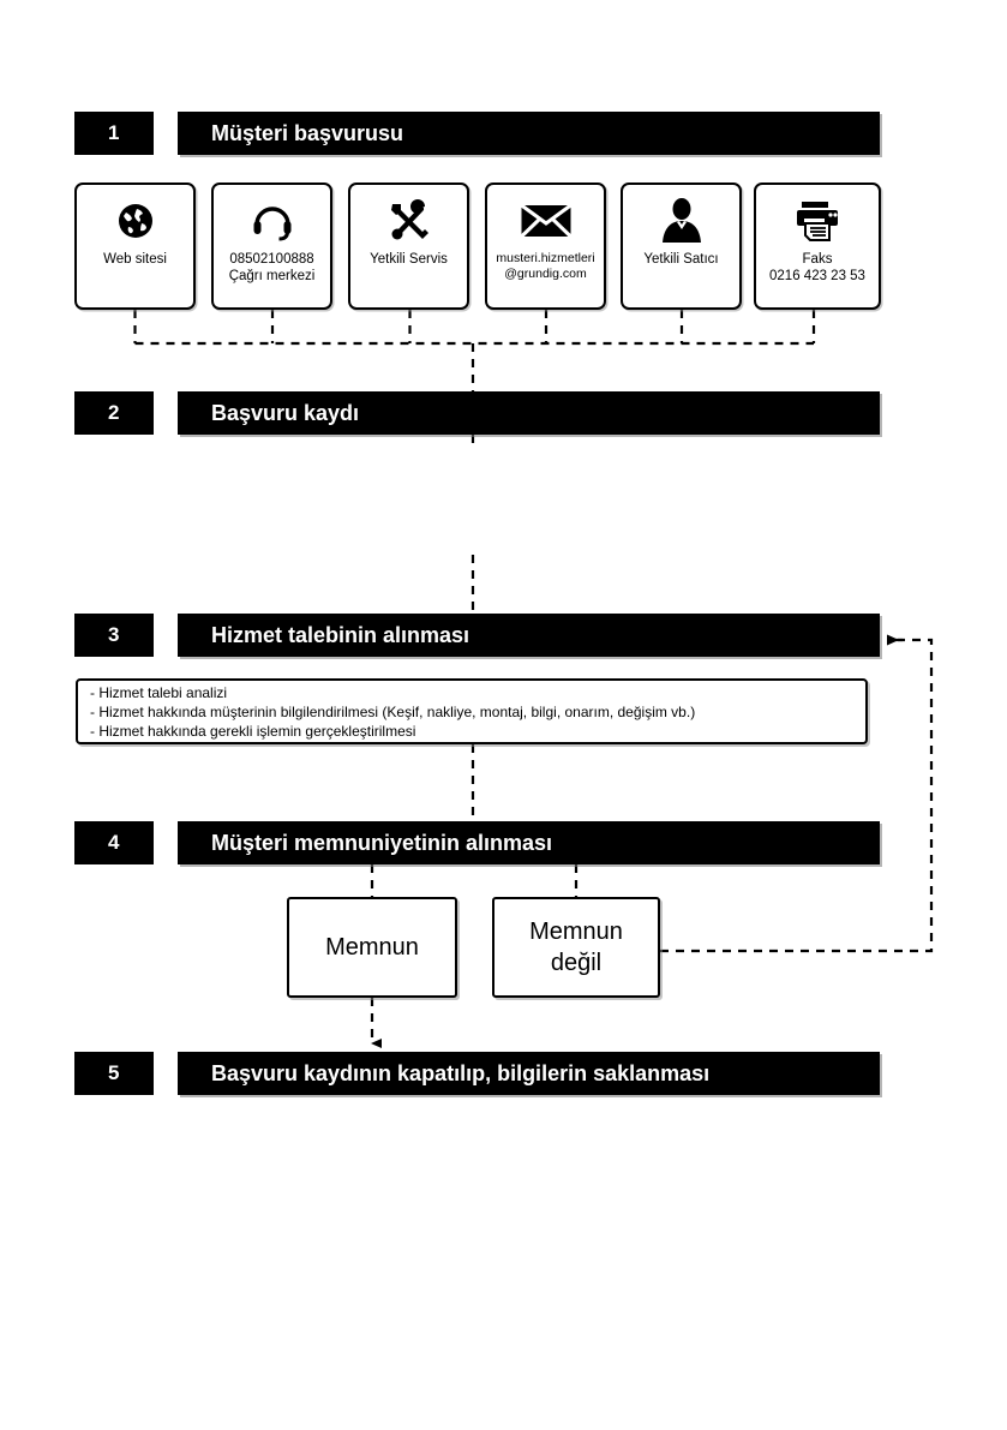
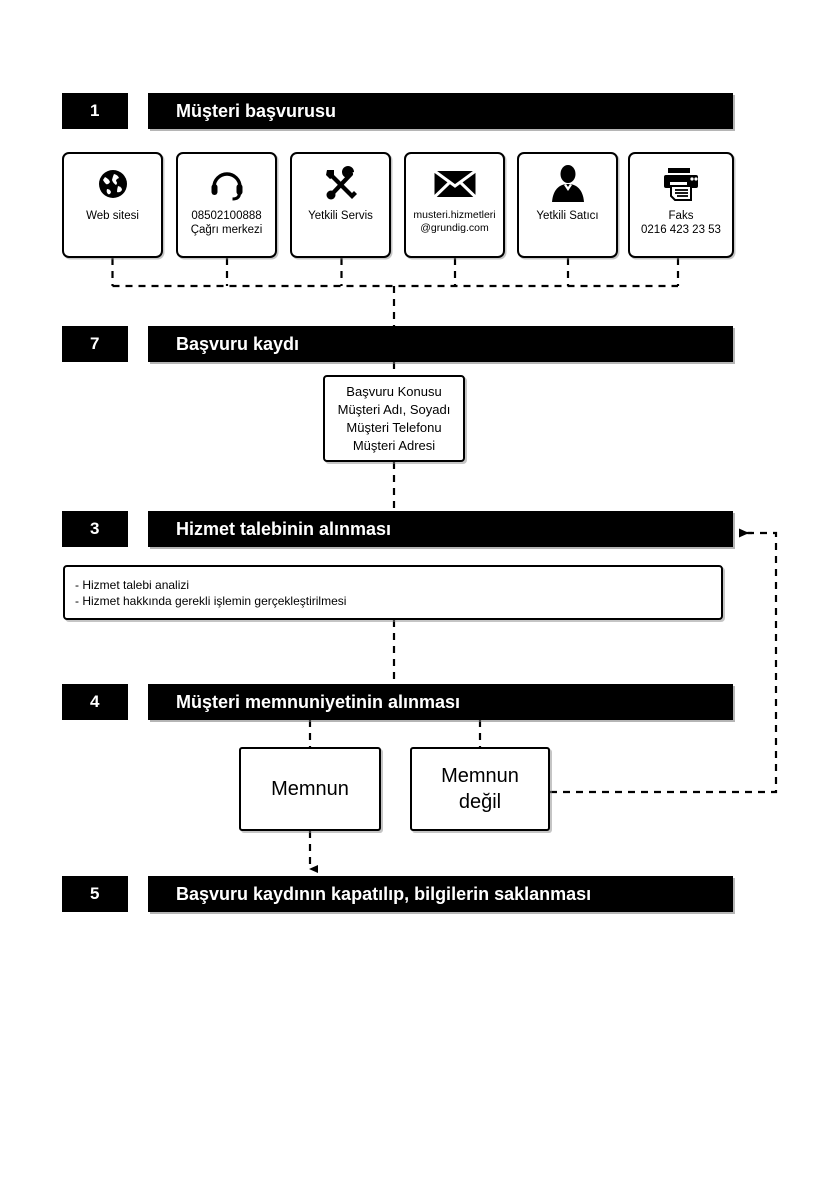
  1
  Müşteri başvurusu
  Web sitesi
  08502100888
  Çağrı merkezi
  Yetkili Servis
  musteri.hizmetleri
  @grundig.com
  Yetkili Satıcı
  Faks
  0216 423 23 53
- 2
+ 7
  Başvuru kaydı
+ Başvuru Konusu
+ Müşteri Adı, Soyadı
+ Müşteri Telefonu
+ Müşteri Adresi
  3
  Hizmet talebinin alınması
  - Hizmet talebi analizi
- - Hizmet hakkında müşterinin bilgilendirilmesi (Keşif, nakliye, montaj, bilgi, onarım, değişim vb.)
  - Hizmet hakkında gerekli işlemin gerçekleştirilmesi
  4
  Müşteri memnuniyetinin alınması
  Memnun
  Memnun
  değil
  5
  Başvuru kaydının kapatılıp, bilgilerin saklanması
